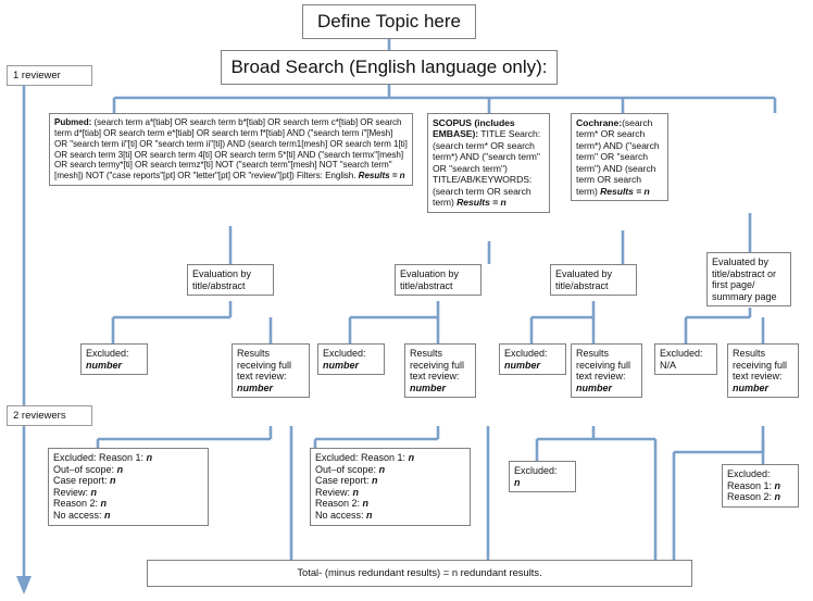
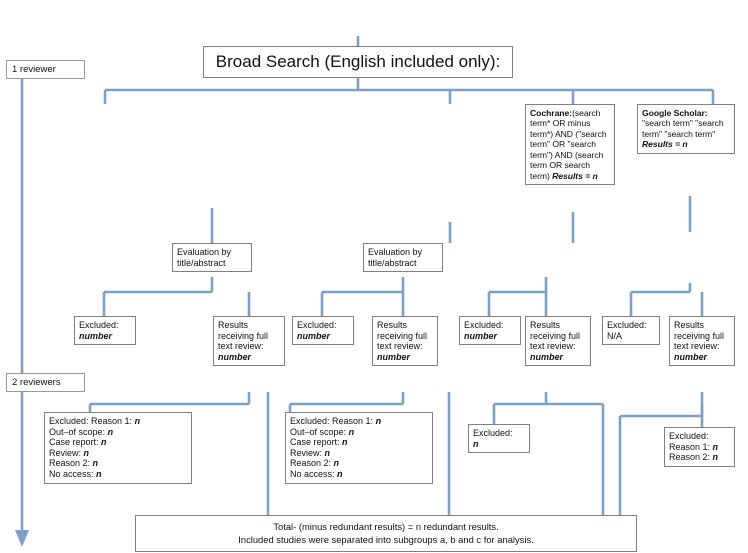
- Define Topic here
- Broad Search (English language only):
+ Broad Search (English included only):
  1 reviewer
  2 reviewers
- Pubmed: (search term a*[tiab] OR search term b*[tiab] OR search term c*[tiab] OR search term d*[tiab] OR search term e*[tiab] OR search term f*[tiab] AND ("search term i"[Mesh] OR "search term ii"[ti] OR "search term ii"[ti]) AND (search term1[mesh] OR search term 1[ti] OR search term 3[ti] OR search term 4[ti] OR search term 5*[ti] AND ("search termx"[mesh] OR search termy*[ti] OR search termz*[ti] NOT ("search term"[mesh] NOT "search term"[mesh]) NOT ("case reports"[pt] OR "letter"[pt] OR "review"[pt]) Filters: English. Results = n
- SCOPUS (includes EMBASE): TITLE Search: (search term* OR search term*) AND ("search term" OR "search term") TITLE/AB/KEYWORDS: (search term OR search term) Results = n
- Cochrane:(search term* OR search term*) AND ("search term" OR "search term") AND (search term OR search term) Results = n
+ Cochrane:(search term* OR minus term*) AND ("search term" OR "search term") AND (search term OR search term) Results = n
+ Google Scholar:
+ "search term" "search term" "search term"
+ Results = n
  Evaluation by title/abstract
  Evaluation by title/abstract
- Evaluated by title/abstract
- Evaluated by title/abstract or first page/ summary page
  Excluded:
  number
  Results receiving full text review: number
  Excluded:
  number
  Results receiving full text review: number
  Excluded:
  number
  Results receiving full text review: number
  Excluded:
  N/A
  Results receiving full text review: number
  Excluded: Reason 1: n
  Out–of scope: n
  Case report: n
  Review: n
  Reason 2: n
  No access: n
  Excluded: Reason 1: n
  Out–of scope: n
  Case report: n
  Review: n
  Reason 2: n
  No access: n
  Excluded:
  n
  Excluded:
  Reason 1: n
  Reason 2: n
  Total- (minus redundant results) = n redundant results.
+ Included studies were separated into subgroups a, b and c for analysis.
